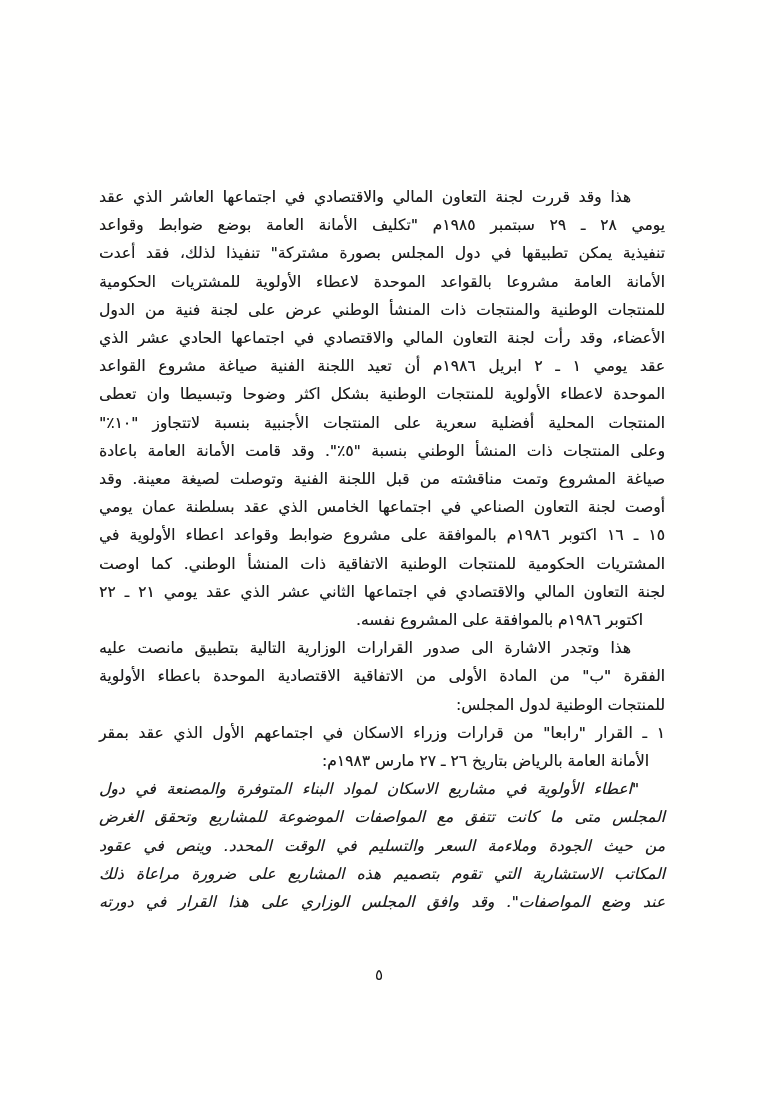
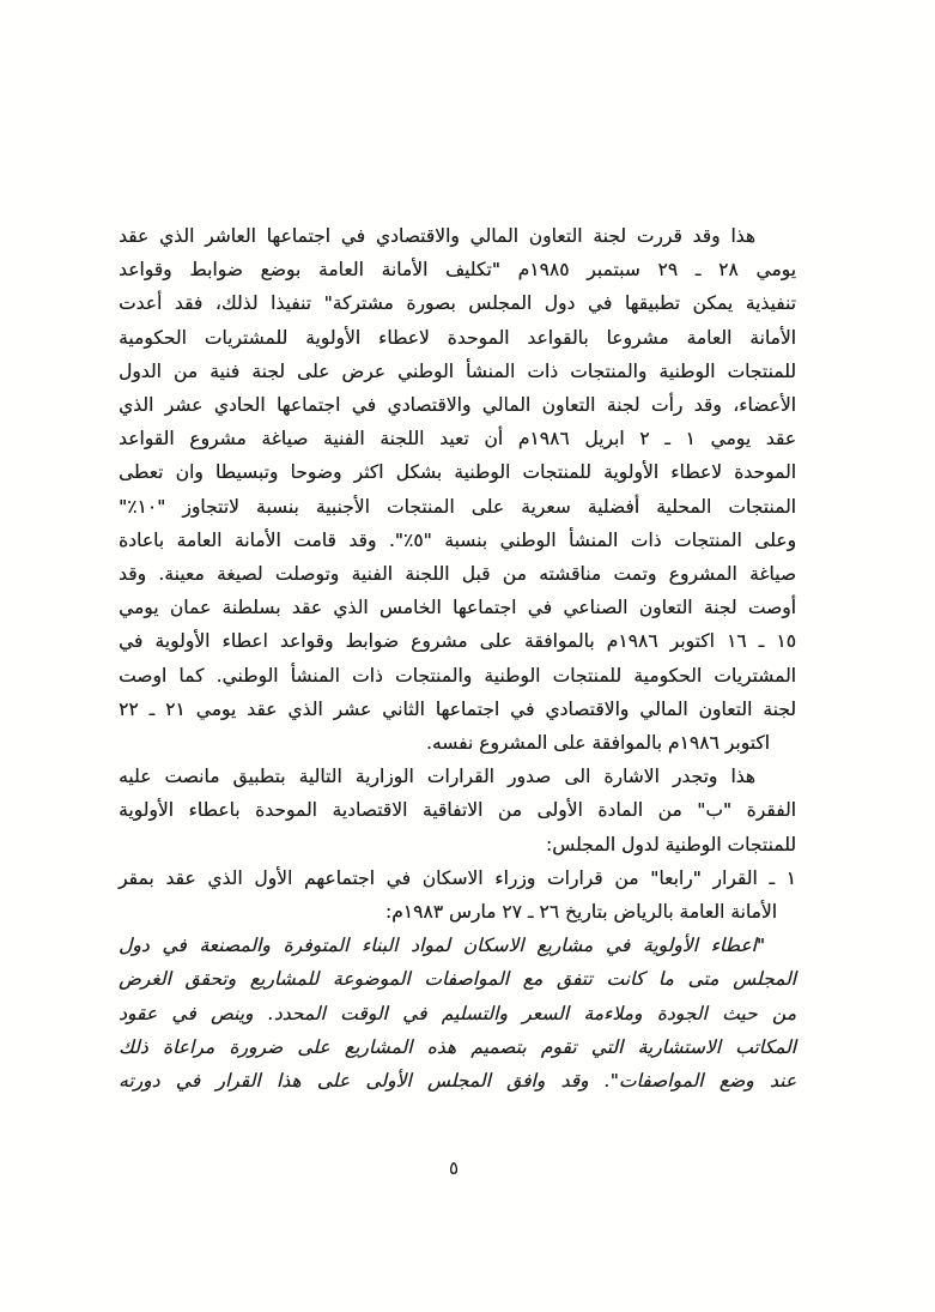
  هذا وقد قررت لجنة التعاون المالي والاقتصادي في اجتماعها العاشر الذي عقد
  يومي ٢٨ ـ ٢٩ سبتمبر ١٩٨٥م "تكليف الأمانة العامة بوضع ضوابط وقواعد
  تنفيذية يمكن تطبيقها في دول المجلس بصورة مشتركة" تنفيذا لذلك، فقد أعدت
  الأمانة العامة مشروعا بالقواعد الموحدة لاعطاء الأولوية للمشتريات الحكومية
  للمنتجات الوطنية والمنتجات ذات المنشأ الوطني عرض على لجنة فنية من الدول
  الأعضاء، وقد رأت لجنة التعاون المالي والاقتصادي في اجتماعها الحادي عشر الذي
  عقد يومي ١ ـ ٢ ابريل ١٩٨٦م أن تعيد اللجنة الفنية صياغة مشروع القواعد
  الموحدة لاعطاء الأولوية للمنتجات الوطنية بشكل اكثر وضوحا وتبسيطا وان تعطى
  المنتجات المحلية أفضلية سعرية على المنتجات الأجنبية بنسبة لاتتجاوز "١٠٪"
  وعلى المنتجات ذات المنشأ الوطني بنسبة "٥٪". وقد قامت الأمانة العامة باعادة
  صياغة المشروع وتمت مناقشته من قبل اللجنة الفنية وتوصلت لصيغة معينة. وقد
  أوصت لجنة التعاون الصناعي في اجتماعها الخامس الذي عقد بسلطنة عمان يومي
  ١٥ ـ ١٦ اكتوبر ١٩٨٦م بالموافقة على مشروع ضوابط وقواعد اعطاء الأولوية في
- المشتريات الحكومية للمنتجات الوطنية الاتفاقية ذات المنشأ الوطني. كما اوصت
+ المشتريات الحكومية للمنتجات الوطنية والمنتجات ذات المنشأ الوطني. كما اوصت
  لجنة التعاون المالي والاقتصادي في اجتماعها الثاني عشر الذي عقد يومي ٢١ ـ ٢٢
  اكتوبر ١٩٨٦م بالموافقة على المشروع نفسه.
  هذا وتجدر الاشارة الى صدور القرارات الوزارية التالية بتطبيق مانصت عليه
  الفقرة "ب" من المادة الأولى من الاتفاقية الاقتصادية الموحدة باعطاء الأولوية
  للمنتجات الوطنية لدول المجلس:
  ١ ـ القرار "رابعا" من قرارات وزراء الاسكان في اجتماعهم الأول الذي عقد بمقر
  الأمانة العامة بالرياض بتاريخ ٢٦ ـ ٢٧ مارس ١٩٨٣م:
  "اعطاء الأولوية في مشاريع الاسكان لمواد البناء المتوفرة والمصنعة في دول
  المجلس متى ما كانت تتفق مع المواصفات الموضوعة للمشاريع وتحقق الغرض
  من حيث الجودة وملاءمة السعر والتسليم في الوقت المحدد. وينص في عقود
  المكاتب الاستشارية التي تقوم بتصميم هذه المشاريع على ضرورة مراعاة ذلك
- عند وضع المواصفات". وقد وافق المجلس الوزاري على هذا القرار في دورته
+ عند وضع المواصفات". وقد وافق المجلس الأولى على هذا القرار في دورته
  ٥
